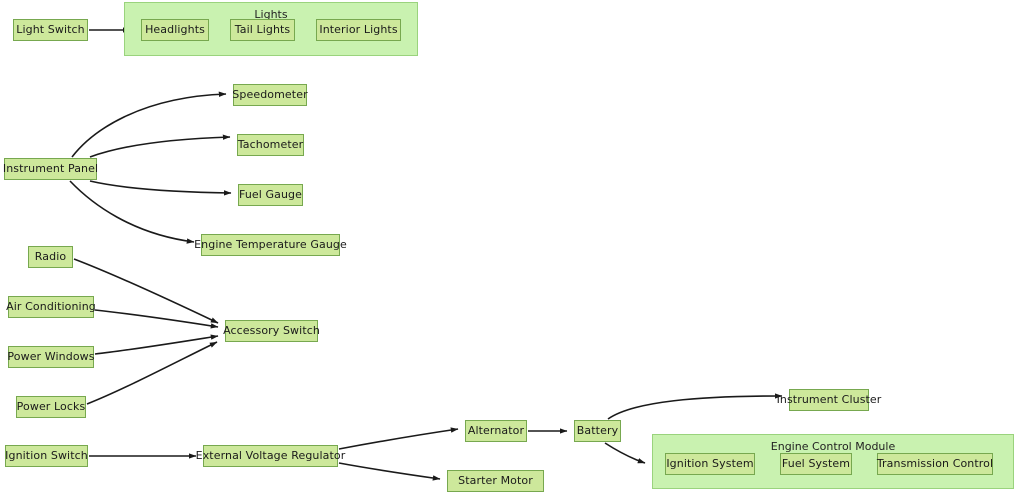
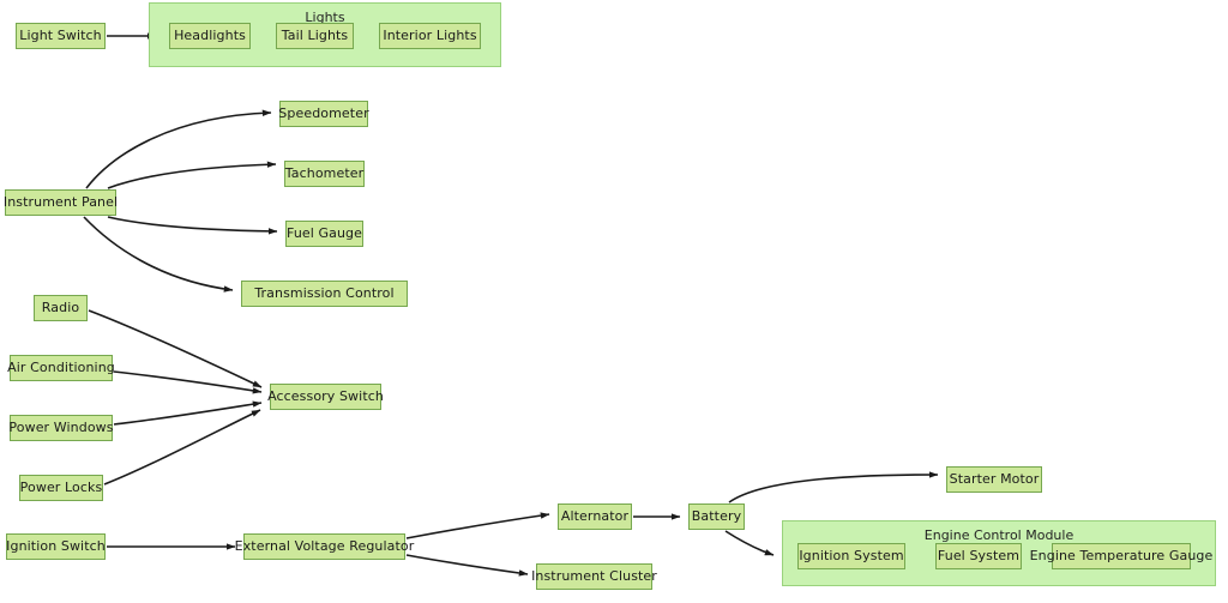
  Lights
  Engine Control Module
  Light Switch
  Headlights
  Tail Lights
  Interior Lights
  Instrument Panel
  Speedometer
  Tachometer
  Fuel Gauge
- Engine Temperature Gauge
+ Transmission Control
  Radio
  Air Conditioning
  Power Windows
  Power Locks
  Accessory Switch
  Ignition Switch
  External Voltage Regulator
  Alternator
- Starter Motor
+ Instrument Cluster
  Battery
- Instrument Cluster
+ Starter Motor
  Ignition System
  Fuel System
- Transmission Control
+ Engine Temperature Gauge
